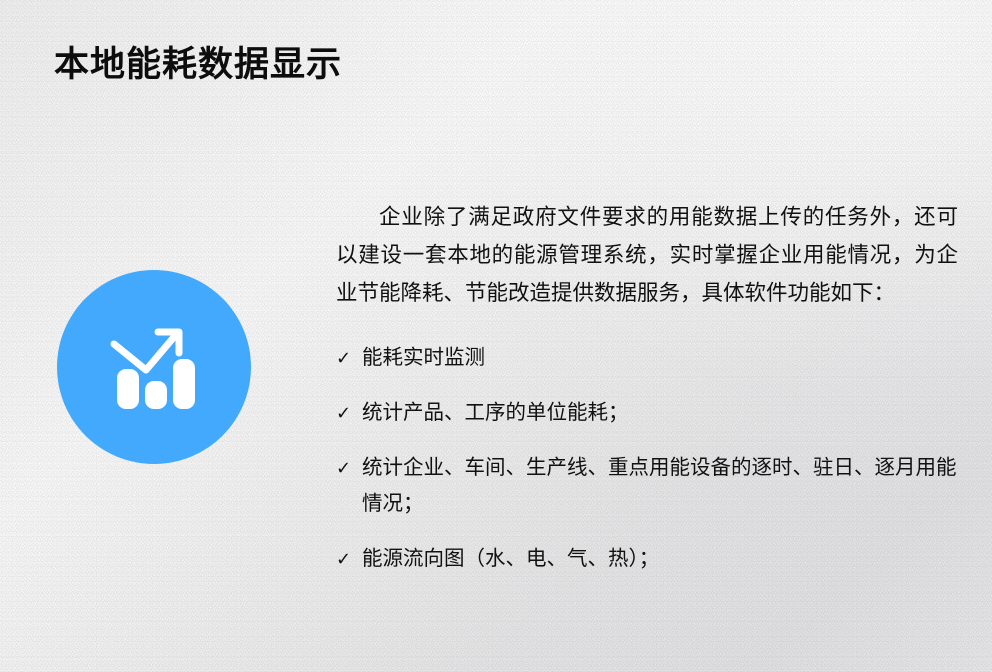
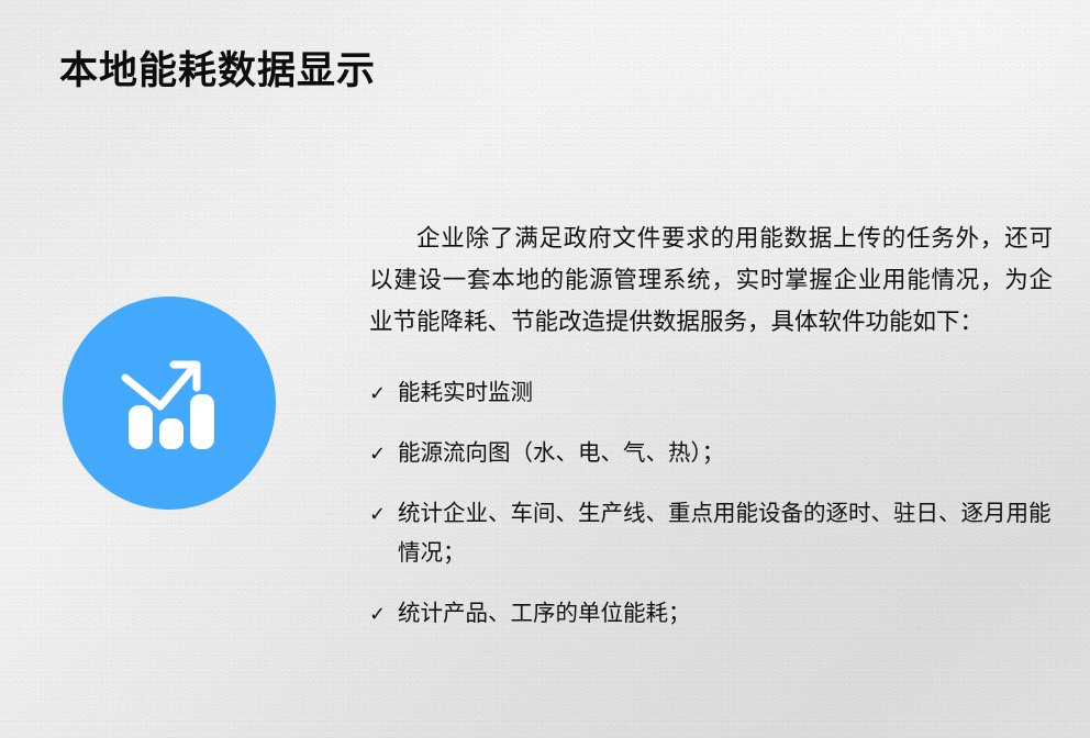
  本地能耗数据显示
  企业除了满足政府文件要求的用能数据上传的任务外，还可以建设一套本地的能源管理系统，实时掌握企业用能情况，为企业节能降耗、节能改造提供数据服务，具体软件功能如下：
  ✓
  能耗实时监测
  ✓
- 统计产品、工序的单位能耗；
+ 能源流向图（水、电、气、热）；
  ✓
  统计企业、车间、生产线、重点用能设备的逐时、驻日、逐月用能情况；
  ✓
- 能源流向图（水、电、气、热）；
+ 统计产品、工序的单位能耗；
